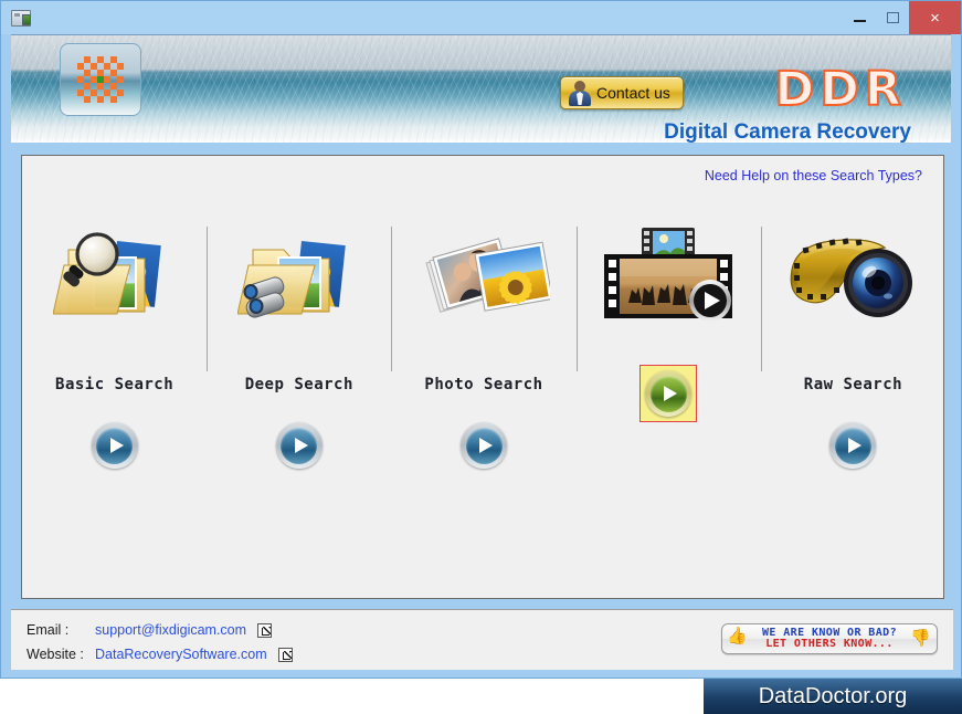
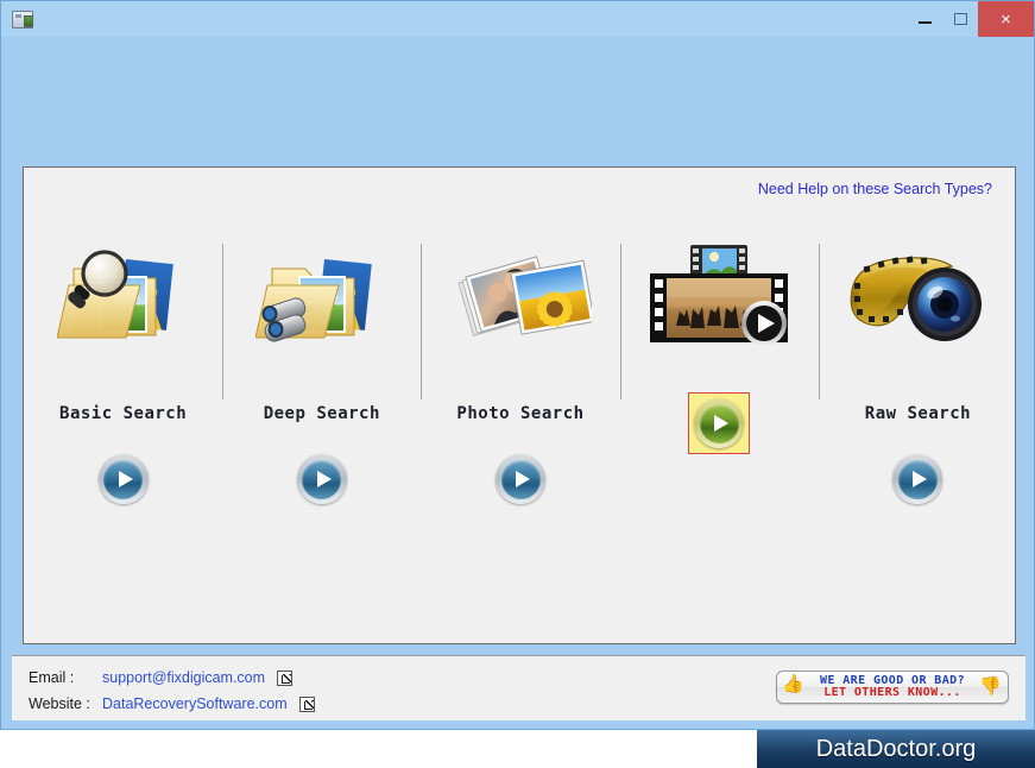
  ×
- Contact us
- DDR
- Digital Camera Recovery
  Need Help on these Search Types?
  Basic Search
  Deep Search
  Photo Search
  Raw Search
  Email :
  support@fixdigicam.com
  Website :
  DataRecoverySoftware.com
- WE ARE KNOW OR BAD?
+ WE ARE GOOD OR BAD?
  LET OTHERS KNOW...
  DataDoctor.org
